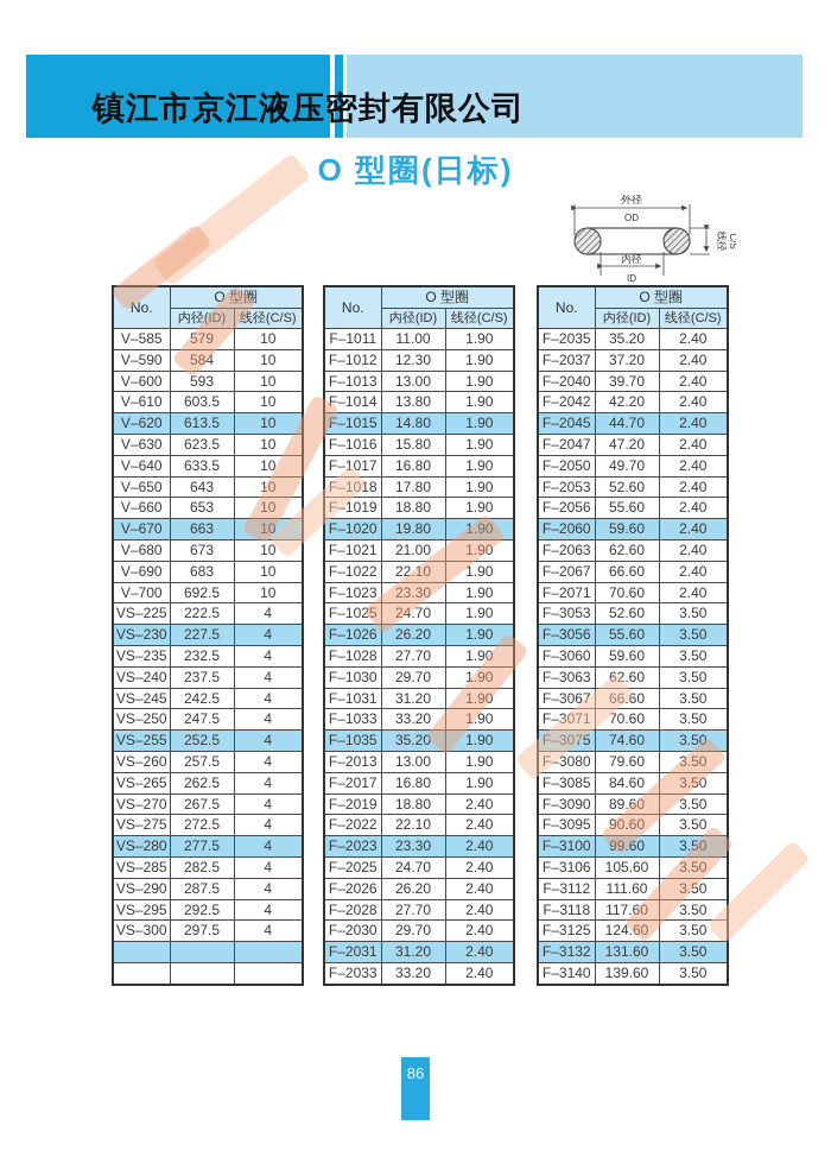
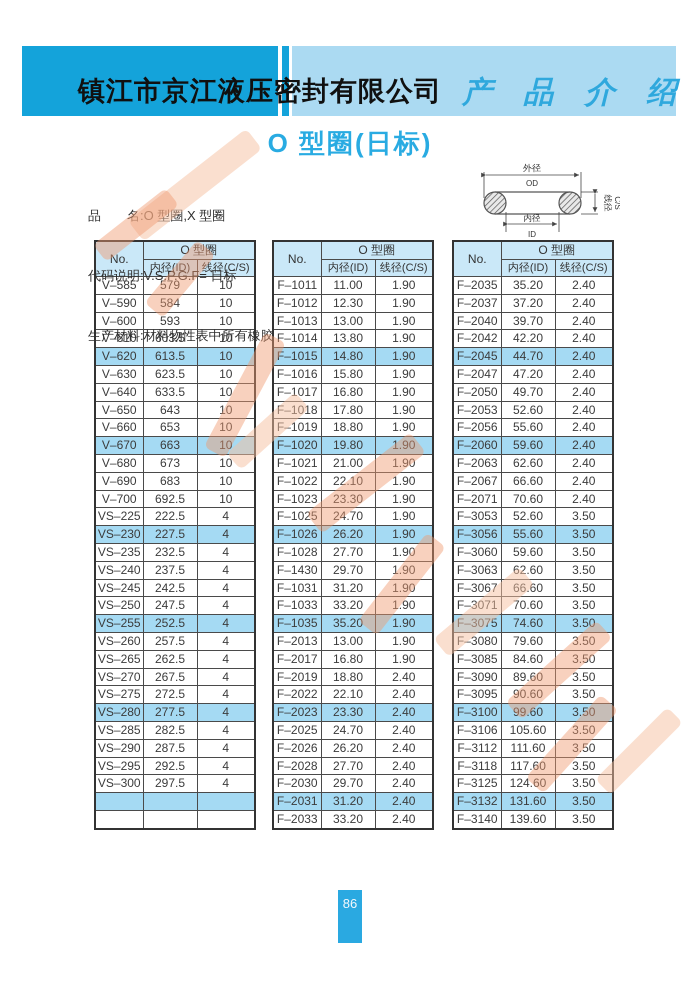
  镇江市京江液压密封有限公司
+ 产 品 介 绍
  O 型圈(日标)
+ 品 名:O 型圈,X 型圈
+ 代码说明:V.S.P.G.F= 日标
+ 生产材料:材料物性表中所有橡胶
  外径
  OD
  内径
  ID
  No.	O 型圈
  内径(ID)	线径(C/S)
  V–585	579	10
  V–590	584	10
  V–600	593	10
  V–610	603.5	10
  V–620	613.5	10
  V–630	623.5	10
  V–640	633.5	10
  V–650	643	10
  V–660	653	10
  V–670	663	10
  V–680	673	10
  V–690	683	10
  V–700	692.5	10
  VS–225	222.5	4
  VS–230	227.5	4
  VS–235	232.5	4
  VS–240	237.5	4
  VS–245	242.5	4
  VS–250	247.5	4
  VS–255	252.5	4
  VS–260	257.5	4
  VS–265	262.5	4
  VS–270	267.5	4
  VS–275	272.5	4
  VS–280	277.5	4
  VS–285	282.5	4
  VS–290	287.5	4
  VS–295	292.5	4
  VS–300	297.5	4
  No.	O 型圈
  内径(ID)	线径(C/S)
  F–1011	11.00	1.90
  F–1012	12.30	1.90
  F–1013	13.00	1.90
  F–1014	13.80	1.90
  F–1015	14.80	1.90
  F–1016	15.80	1.90
  F–1017	16.80	1.90
  F–1018	17.80	1.90
  F–1019	18.80	1.90
  F–1020	19.80	1.90
  F–1021	21.00	1.90
  F–1022	22.10	1.90
  F–1023	23.30	1.90
  F–1025	24.70	1.90
  F–1026	26.20	1.90
  F–1028	27.70	1.90
- F–1030	29.70	1.90
+ F–1430	29.70	1.90
  F–1031	31.20	1.90
  F–1033	33.20	1.90
  F–1035	35.20	1.90
  F–2013	13.00	1.90
  F–2017	16.80	1.90
  F–2019	18.80	2.40
  F–2022	22.10	2.40
  F–2023	23.30	2.40
  F–2025	24.70	2.40
  F–2026	26.20	2.40
  F–2028	27.70	2.40
  F–2030	29.70	2.40
  F–2031	31.20	2.40
  F–2033	33.20	2.40
  No.	O 型圈
  内径(ID)	线径(C/S)
  F–2035	35.20	2.40
  F–2037	37.20	2.40
  F–2040	39.70	2.40
  F–2042	42.20	2.40
  F–2045	44.70	2.40
  F–2047	47.20	2.40
  F–2050	49.70	2.40
  F–2053	52.60	2.40
  F–2056	55.60	2.40
  F–2060	59.60	2.40
  F–2063	62.60	2.40
  F–2067	66.60	2.40
  F–2071	70.60	2.40
  F–3053	52.60	3.50
  F–3056	55.60	3.50
  F–3060	59.60	3.50
  F–3063	62.60	3.50
  F–3067	66.60	3.50
  F–3071	70.60	3.50
  F–3075	74.60	3.50
  F–3080	79.60	3.50
  F–3085	84.60	3.50
  F–3090	89.60	3.50
  F–3095	90.60	3.50
  F–3100	99.60	3.50
  F–3106	105.60	3.50
  F–3112	111.60	3.50
  F–3118	117.60	3.50
  F–3125	124.60	3.50
  F–3132	131.60	3.50
  F–3140	139.60	3.50
  86
